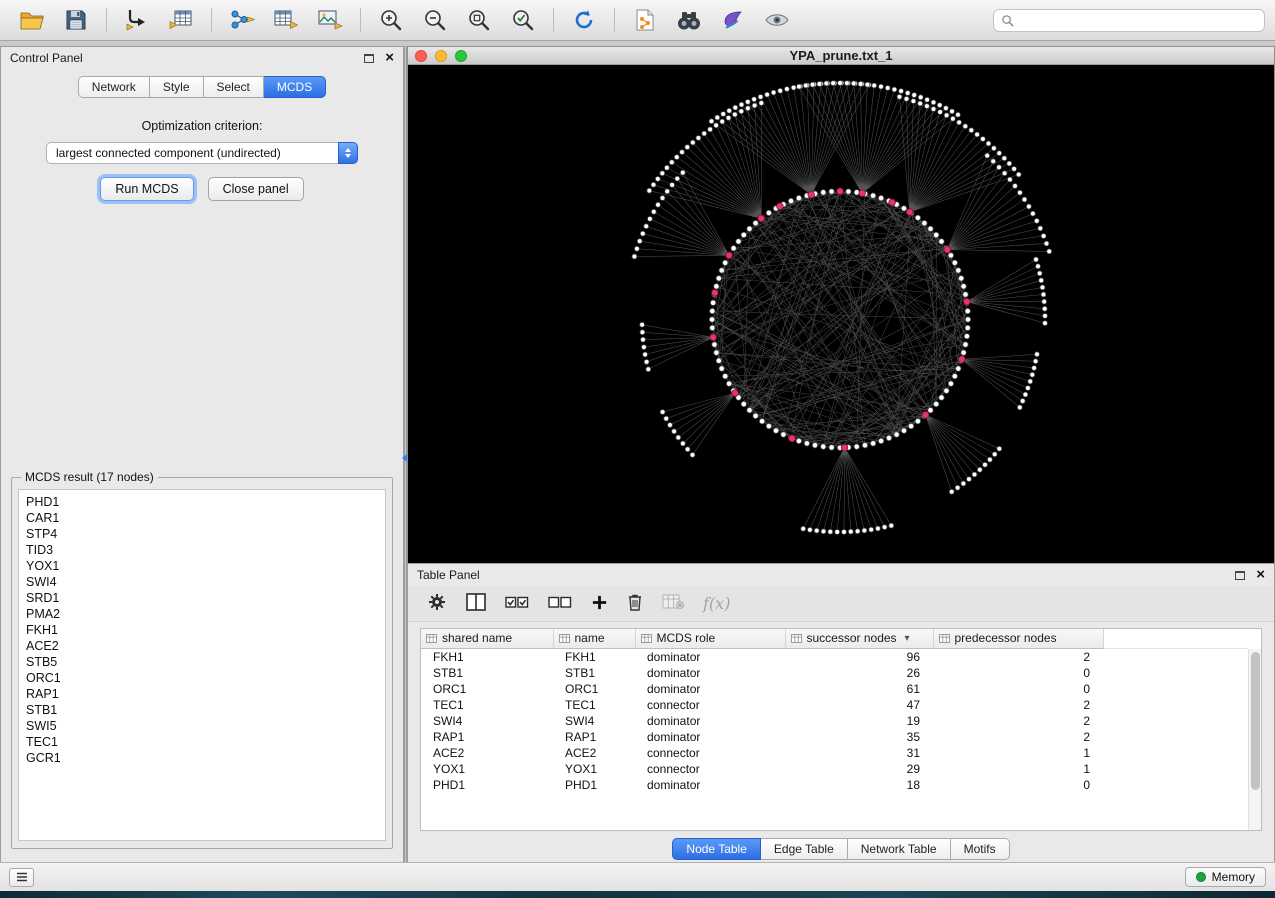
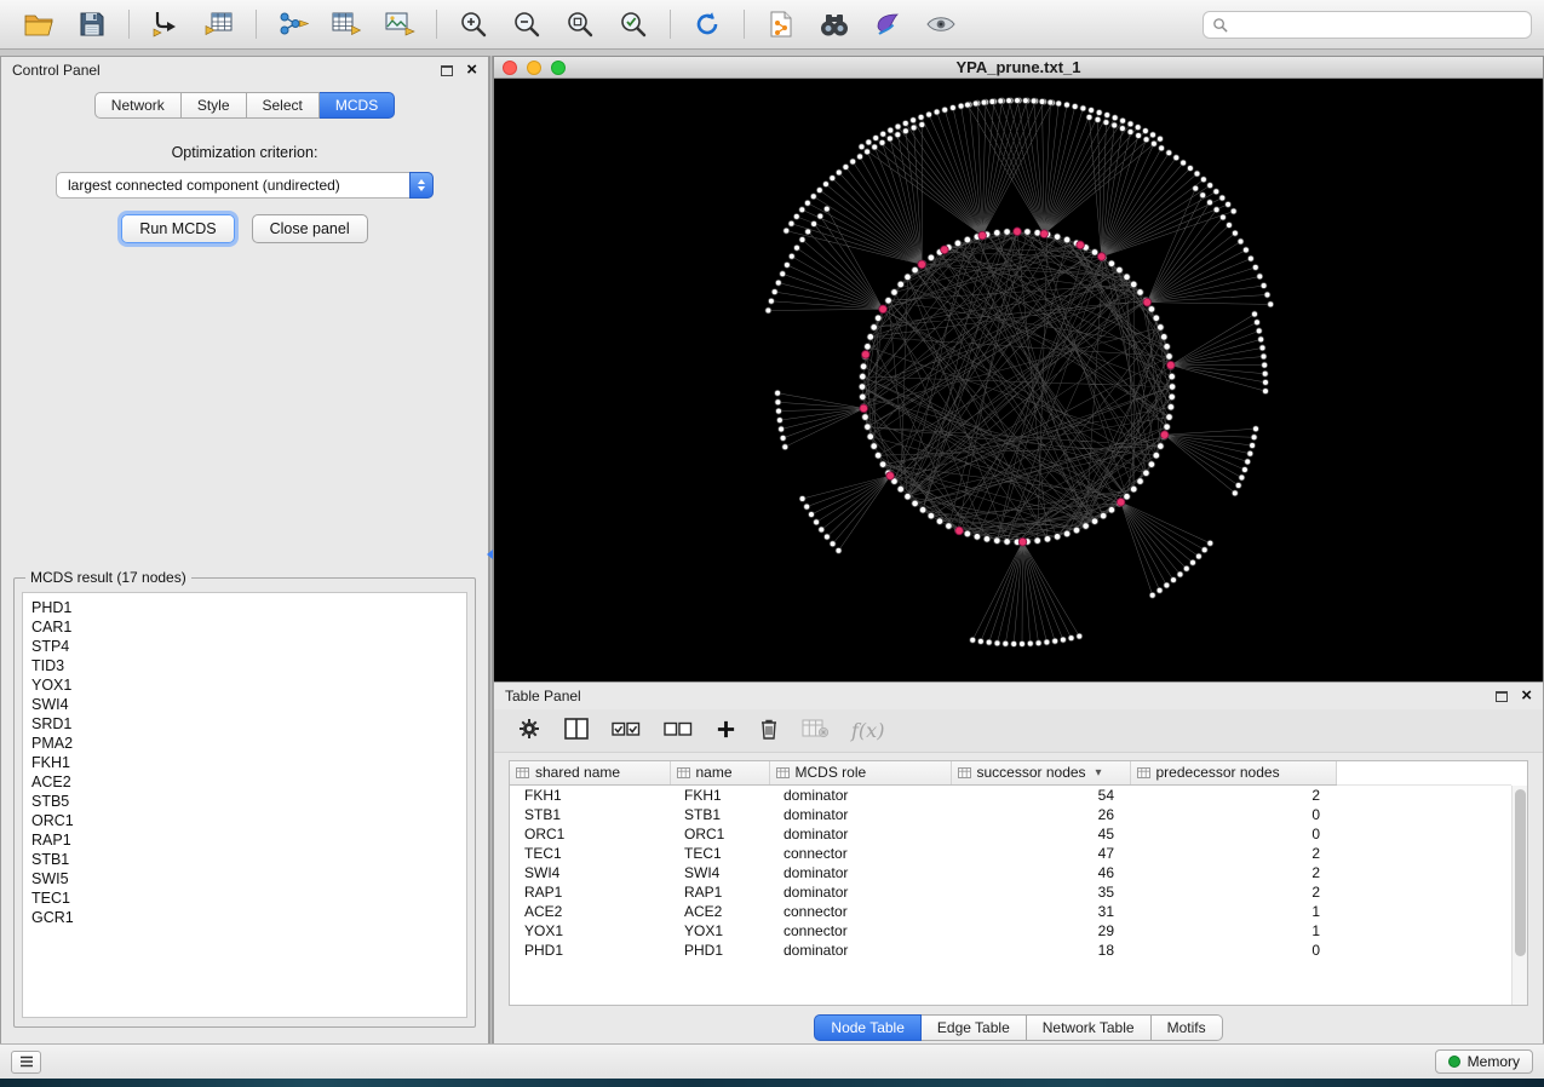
  Control Panel
  ×
  Network
  Style
  Select
  MCDS
  Optimization criterion:
  largest connected component (undirected)
  Run MCDS
  Close panel
  MCDS result (17 nodes)
  PHD1
  CAR1
  STP4
  TID3
  YOX1
  SWI4
  SRD1
  PMA2
  FKH1
  ACE2
  STB5
  ORC1
  RAP1
  STB1
  SWI5
  TEC1
  GCR1
  YPA_prune.txt_1
  Table Panel
  ×
  f(x)
  shared name	name	MCDS role	successor nodes ▾	predecessor nodes
- FKH1	FKH1	dominator	96	2
+ FKH1	FKH1	dominator	54	2
  STB1	STB1	dominator	26	0
- ORC1	ORC1	dominator	61	0
+ ORC1	ORC1	dominator	45	0
  TEC1	TEC1	connector	47	2
- SWI4	SWI4	dominator	19	2
+ SWI4	SWI4	dominator	46	2
  RAP1	RAP1	dominator	35	2
  ACE2	ACE2	connector	31	1
  YOX1	YOX1	connector	29	1
  PHD1	PHD1	dominator	18	0
  Node Table
  Edge Table
  Network Table
  Motifs
  Memory
